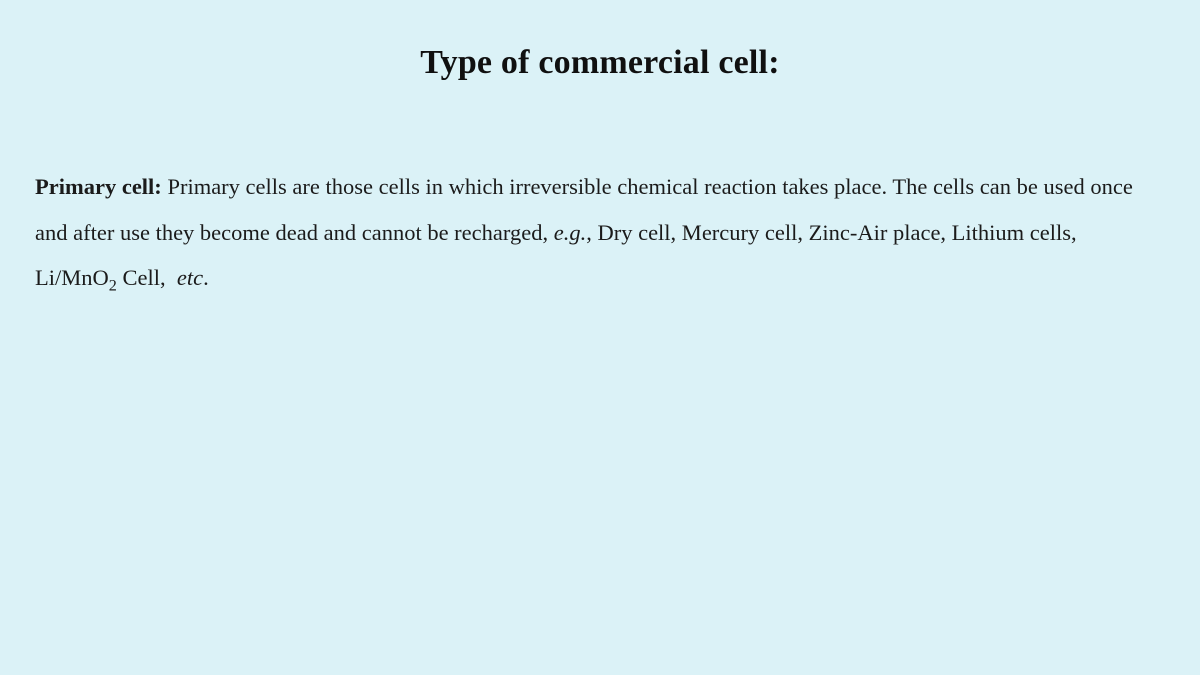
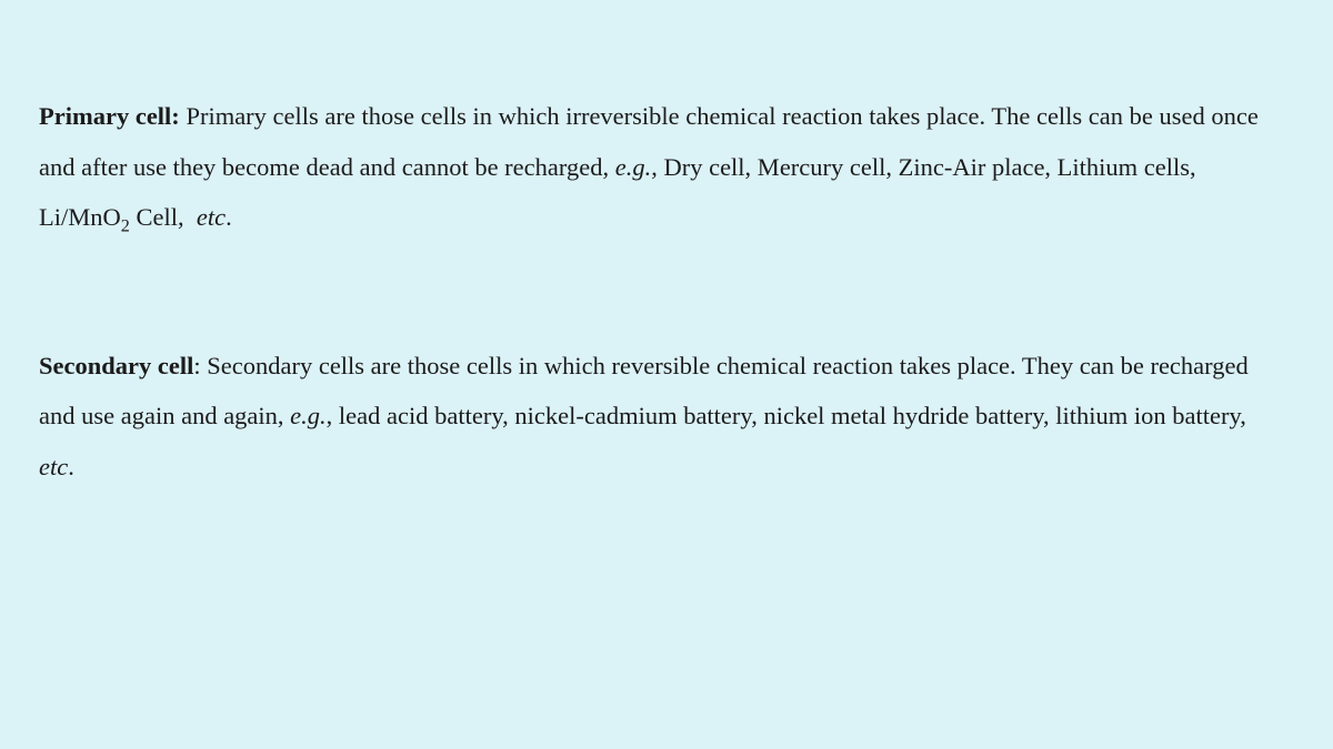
- Type of commercial cell:
  Primary cell: Primary cells are those cells in which irreversible chemical reaction takes place. The cells can be used once and after use they become dead and cannot be recharged, e.g., Dry cell, Mercury cell, Zinc-Air place, Lithium cells, Li/MnO2 Cell, etc.
+ Secondary cell: Secondary cells are those cells in which reversible chemical reaction takes place. They can be recharged and use again and again, e.g., lead acid battery, nickel-cadmium battery, nickel metal hydride battery, lithium ion battery, etc.
